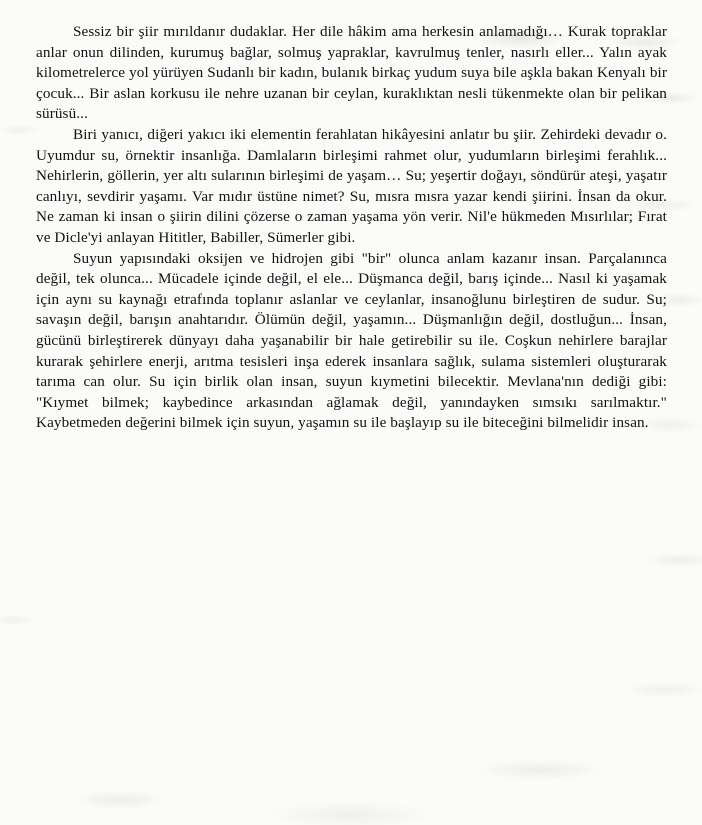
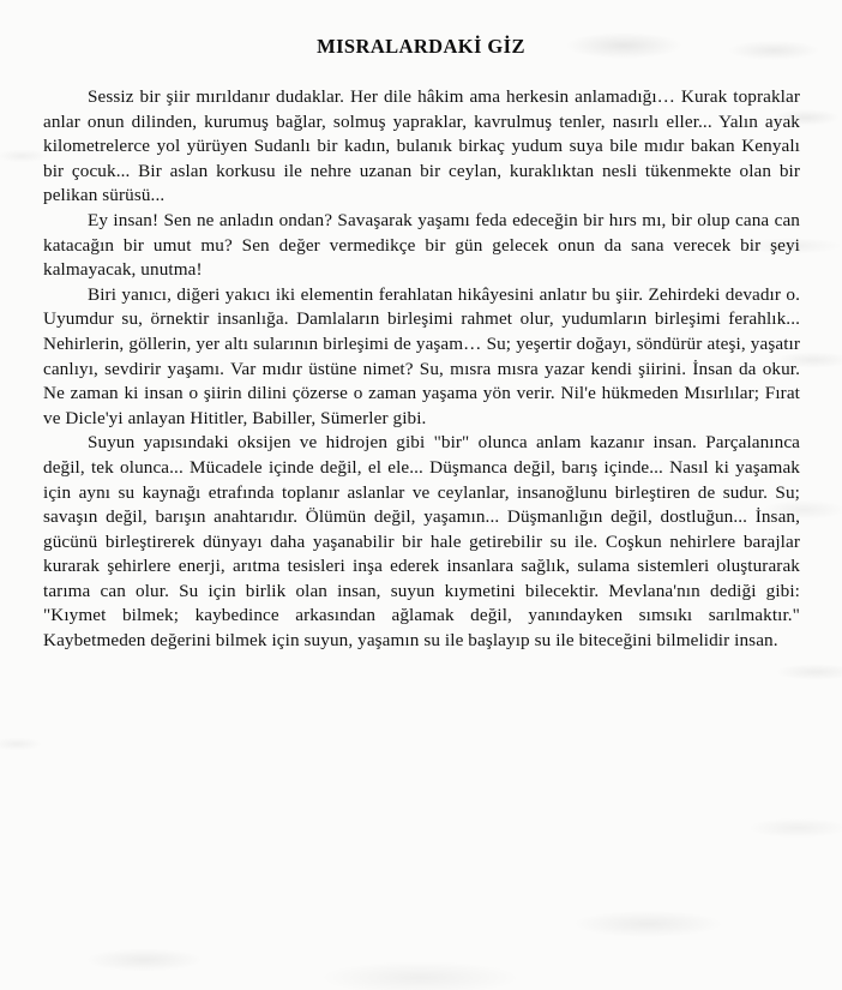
+ MISRALARDAKİ GİZ
- Sessiz bir şiir mırıldanır dudaklar. Her dile hâkim ama herkesin anlamadığı… Kurak topraklar anlar onun dilinden, kurumuş bağlar, solmuş yapraklar, kavrulmuş tenler, nasırlı eller... Yalın ayak kilometrelerce yol yürüyen Sudanlı bir kadın, bulanık birkaç yudum suya bile aşkla bakan Kenyalı bir çocuk... Bir aslan korkusu ile nehre uzanan bir ceylan, kuraklıktan nesli tükenmekte olan bir pelikan sürüsü...
+ Sessiz bir şiir mırıldanır dudaklar. Her dile hâkim ama herkesin anlamadığı… Kurak topraklar anlar onun dilinden, kurumuş bağlar, solmuş yapraklar, kavrulmuş tenler, nasırlı eller... Yalın ayak kilometrelerce yol yürüyen Sudanlı bir kadın, bulanık birkaç yudum suya bile mıdır bakan Kenyalı bir çocuk... Bir aslan korkusu ile nehre uzanan bir ceylan, kuraklıktan nesli tükenmekte olan bir pelikan sürüsü...
+ Ey insan! Sen ne anladın ondan? Savaşarak yaşamı feda edeceğin bir hırs mı, bir olup cana can katacağın bir umut mu? Sen değer vermedikçe bir gün gelecek onun da sana verecek bir şeyi kalmayacak, unutma!
  Biri yanıcı, diğeri yakıcı iki elementin ferahlatan hikâyesini anlatır bu şiir. Zehirdeki devadır o. Uyumdur su, örnektir insanlığa. Damlaların birleşimi rahmet olur, yudumların birleşimi ferahlık... Nehirlerin, göllerin, yer altı sularının birleşimi de yaşam… Su; yeşertir doğayı, söndürür ateşi, yaşatır canlıyı, sevdirir yaşamı. Var mıdır üstüne nimet? Su, mısra mısra yazar kendi şiirini. İnsan da okur. Ne zaman ki insan o şiirin dilini çözerse o zaman yaşama yön verir. Nil'e hükmeden Mısırlılar; Fırat ve Dicle'yi anlayan Hititler, Babiller, Sümerler gibi.
  Suyun yapısındaki oksijen ve hidrojen gibi "bir" olunca anlam kazanır insan. Parçalanınca değil, tek olunca... Mücadele içinde değil, el ele... Düşmanca değil, barış içinde... Nasıl ki yaşamak için aynı su kaynağı etrafında toplanır aslanlar ve ceylanlar, insanoğlunu birleştiren de sudur. Su; savaşın değil, barışın anahtarıdır. Ölümün değil, yaşamın... Düşmanlığın değil, dostluğun... İnsan, gücünü birleştirerek dünyayı daha yaşanabilir bir hale getirebilir su ile. Coşkun nehirlere barajlar kurarak şehirlere enerji, arıtma tesisleri inşa ederek insanlara sağlık, sulama sistemleri oluşturarak tarıma can olur. Su için birlik olan insan, suyun kıymetini bilecektir. Mevlana'nın dediği gibi: "Kıymet bilmek; kaybedince arkasından ağlamak değil, yanındayken sımsıkı sarılmaktır." Kaybetmeden değerini bilmek için suyun, yaşamın su ile başlayıp su ile biteceğini bilmelidir insan.
